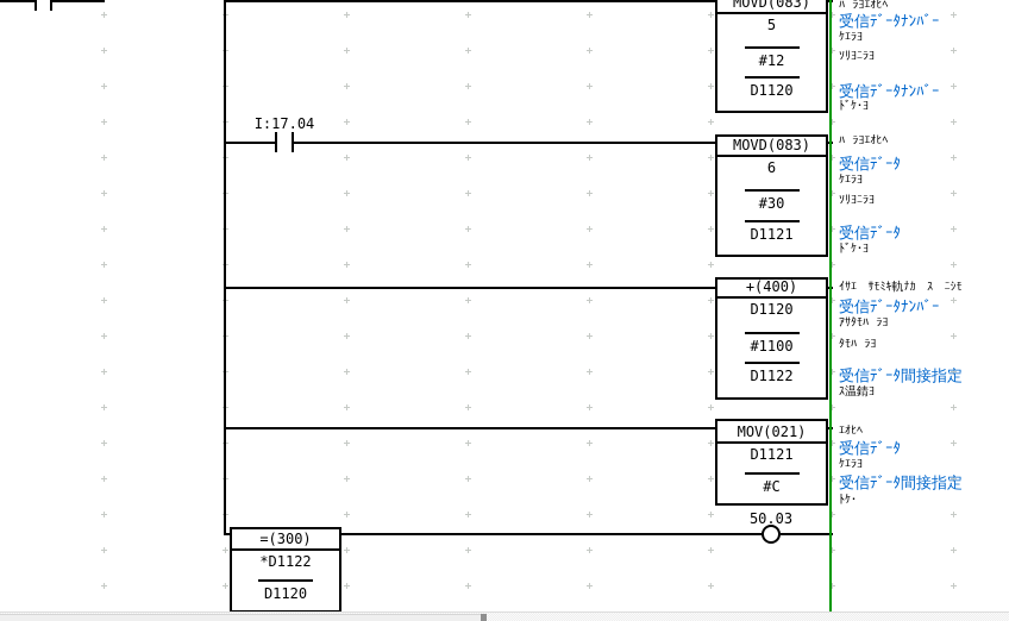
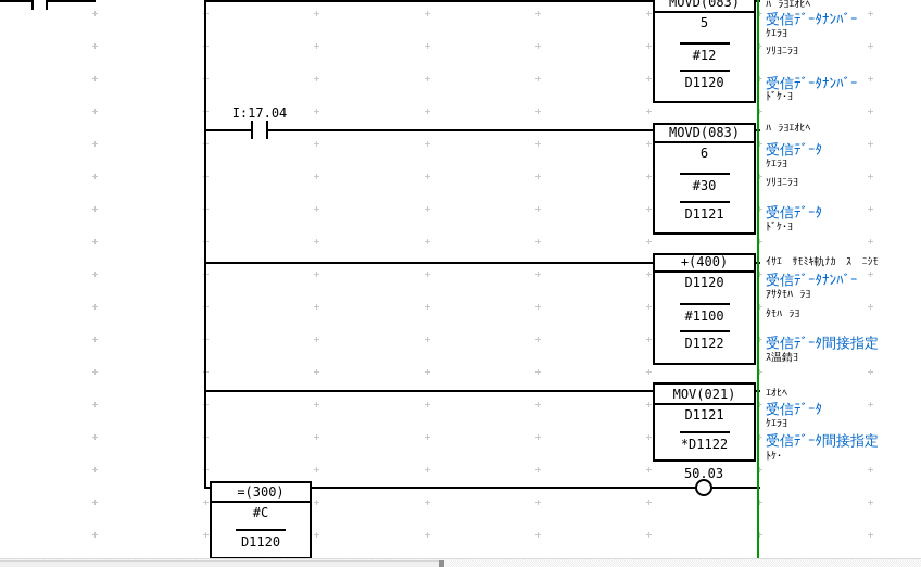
  I:17.04
  MOVD(083)
  5
  #12
  D1120
  MOVD(083)
  6
  #30
  D1121
  +(400)
  D1120
  #1100
  D1122
  MOV(021)
  D1121
- #C
+ *D1122
  =(300)
- *D1122
+ #C
  D1120
  50.03
  ﾊ ﾗﾖｴｵﾋﾍ
  受信ﾃﾞｰﾀﾅﾝﾊﾞｰ
  ｹｴﾗﾖ
  ｿﾘﾖﾆﾗﾖ
  受信ﾃﾞｰﾀﾅﾝﾊﾞｰ
  ﾄﾞｹ･ﾖ
  ﾊ ﾗﾖｴｵﾋﾍ
  受信ﾃﾞｰﾀ
  ｹｴﾗﾖ
  ｿﾘﾖﾆﾗﾖ
  受信ﾃﾞｰﾀ
  ﾄﾞｹ･ﾖ
  ｲｻｴ ｻﾓﾐｷ軌ﾅｶ ｽ ﾆｼﾓ
  受信ﾃﾞｰﾀﾅﾝﾊﾞｰ
  ｱｻﾀﾓﾊ ﾗﾖ
  ﾀﾓﾊ ﾗﾖ
  受信ﾃﾞｰﾀ間接指定
  ｽ温錆ﾖ
  ｴｵﾋﾍ
  受信ﾃﾞｰﾀ
  ｹｴﾗﾖ
  受信ﾃﾞｰﾀ間接指定
  ﾄｹ･
